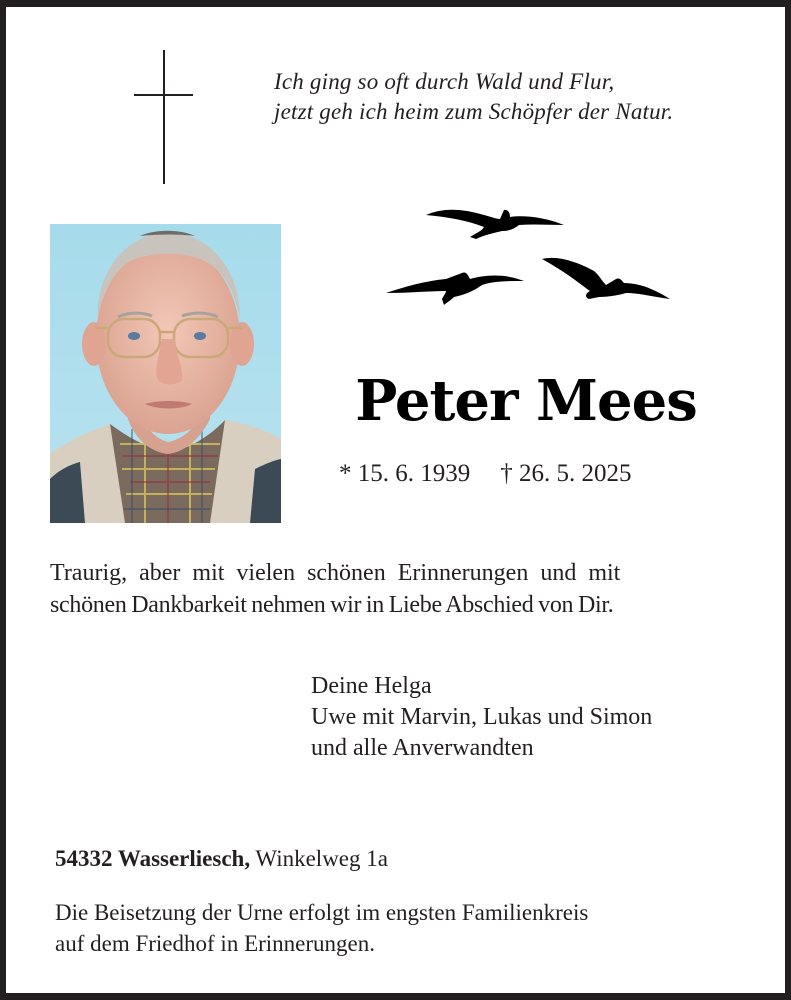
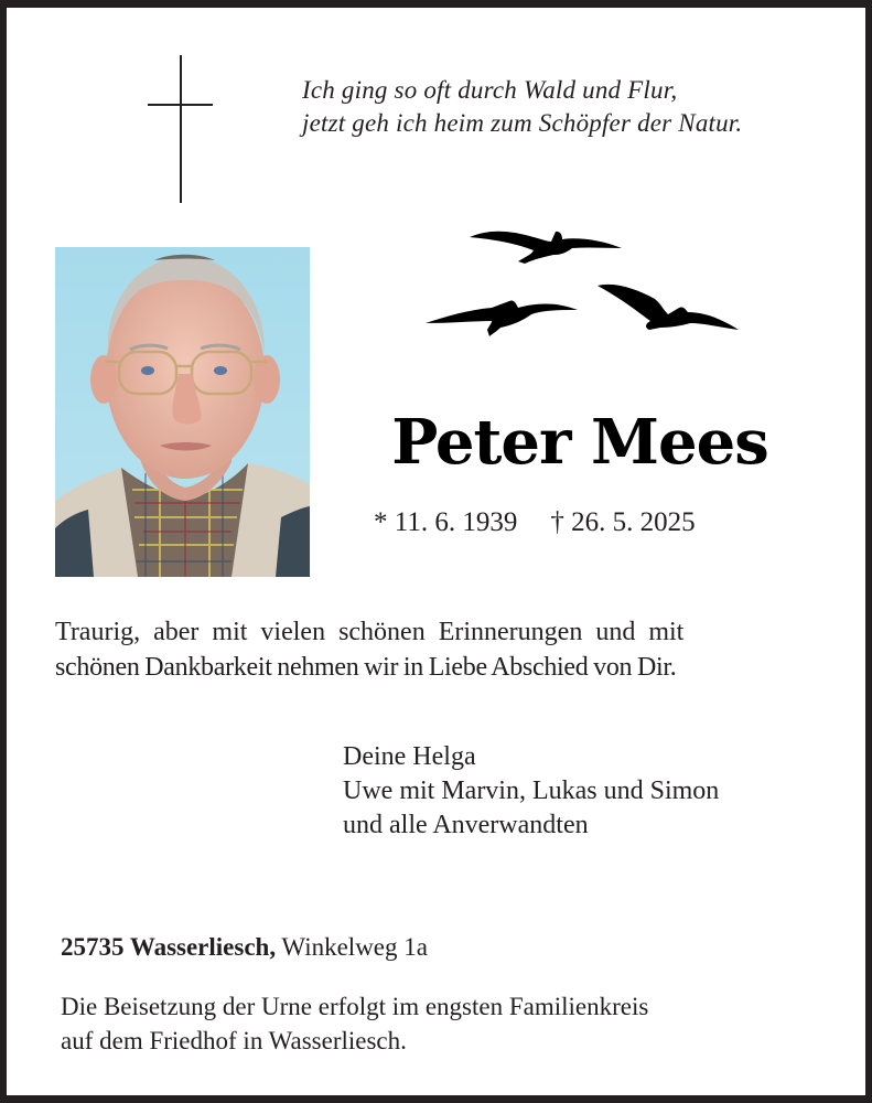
  Ich ging so oft durch Wald und Flur,
  jetzt geh ich heim zum Schöpfer der Natur.
  Peter Mees
- * 15. 6. 1939 † 26. 5. 2025
+ * 11. 6. 1939 † 26. 5. 2025
  Traurig, aber mit vielen schönen Erinnerungen und mit
  schönen Dankbarkeit nehmen wir in Liebe Abschied von Dir.
  Deine Helga
  Uwe mit Marvin, Lukas und Simon
  und alle Anverwandten
- 54332 Wasserliesch, Winkelweg 1a
+ 25735 Wasserliesch, Winkelweg 1a
  Die Beisetzung der Urne erfolgt im engsten Familienkreis
- auf dem Friedhof in Erinnerungen.
+ auf dem Friedhof in Wasserliesch.
